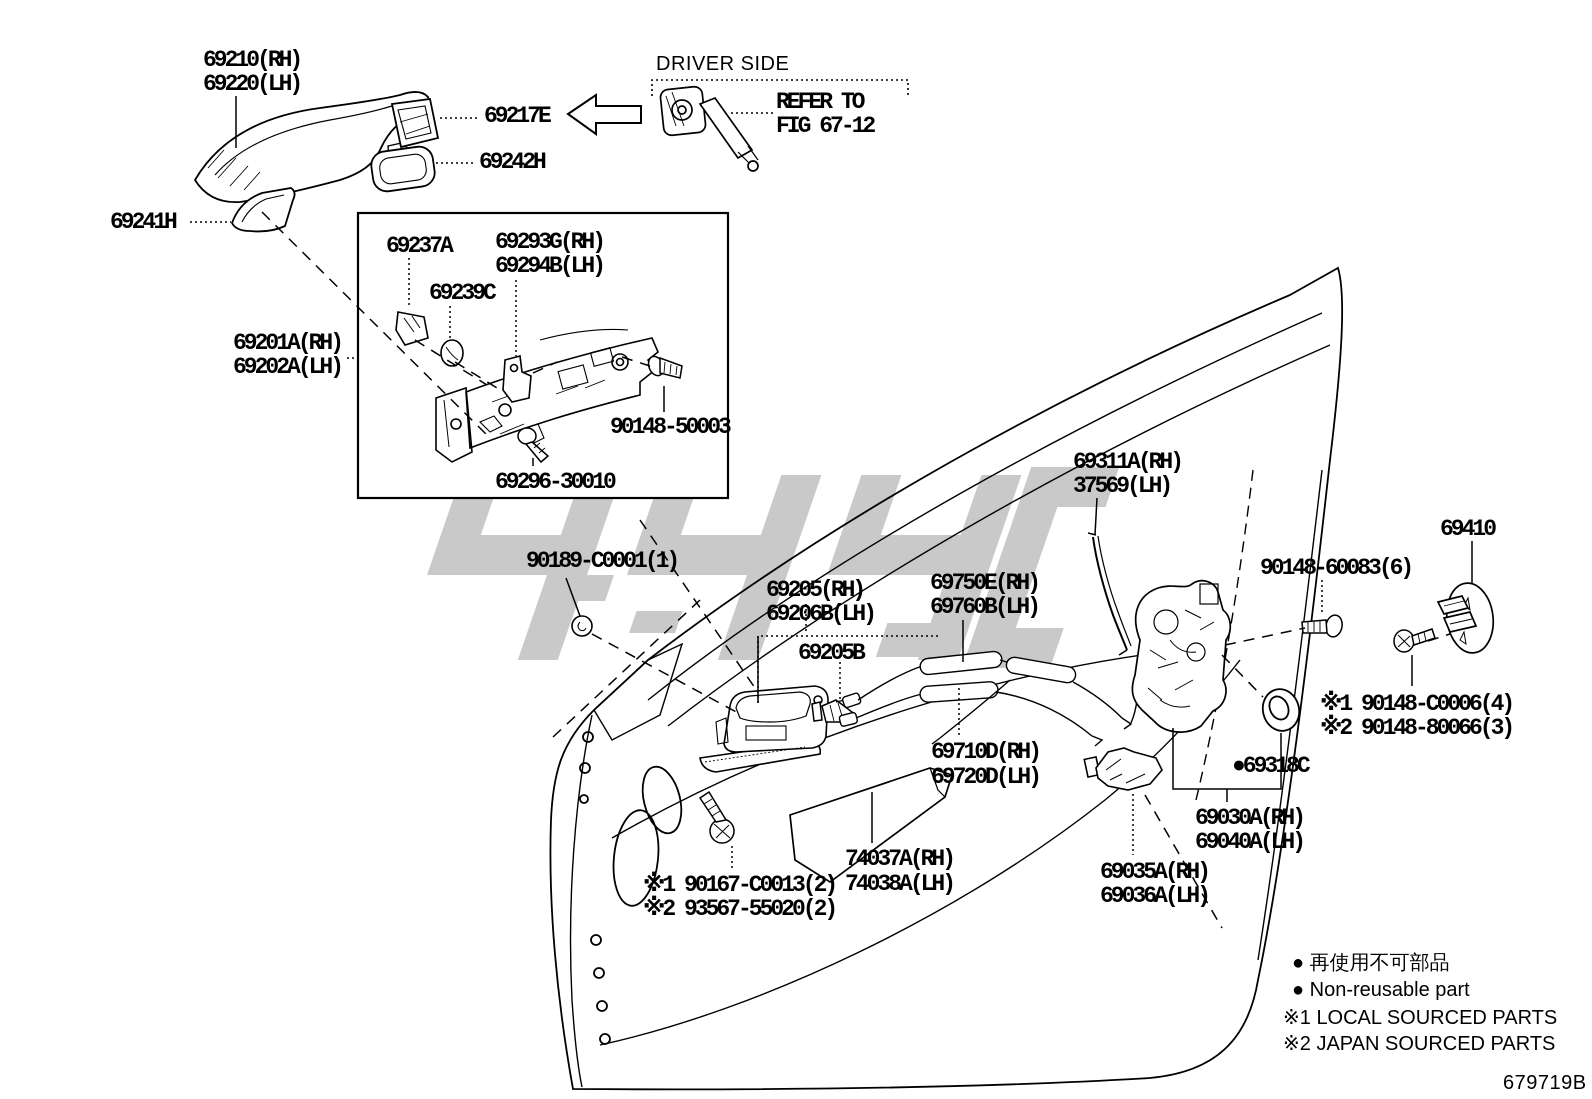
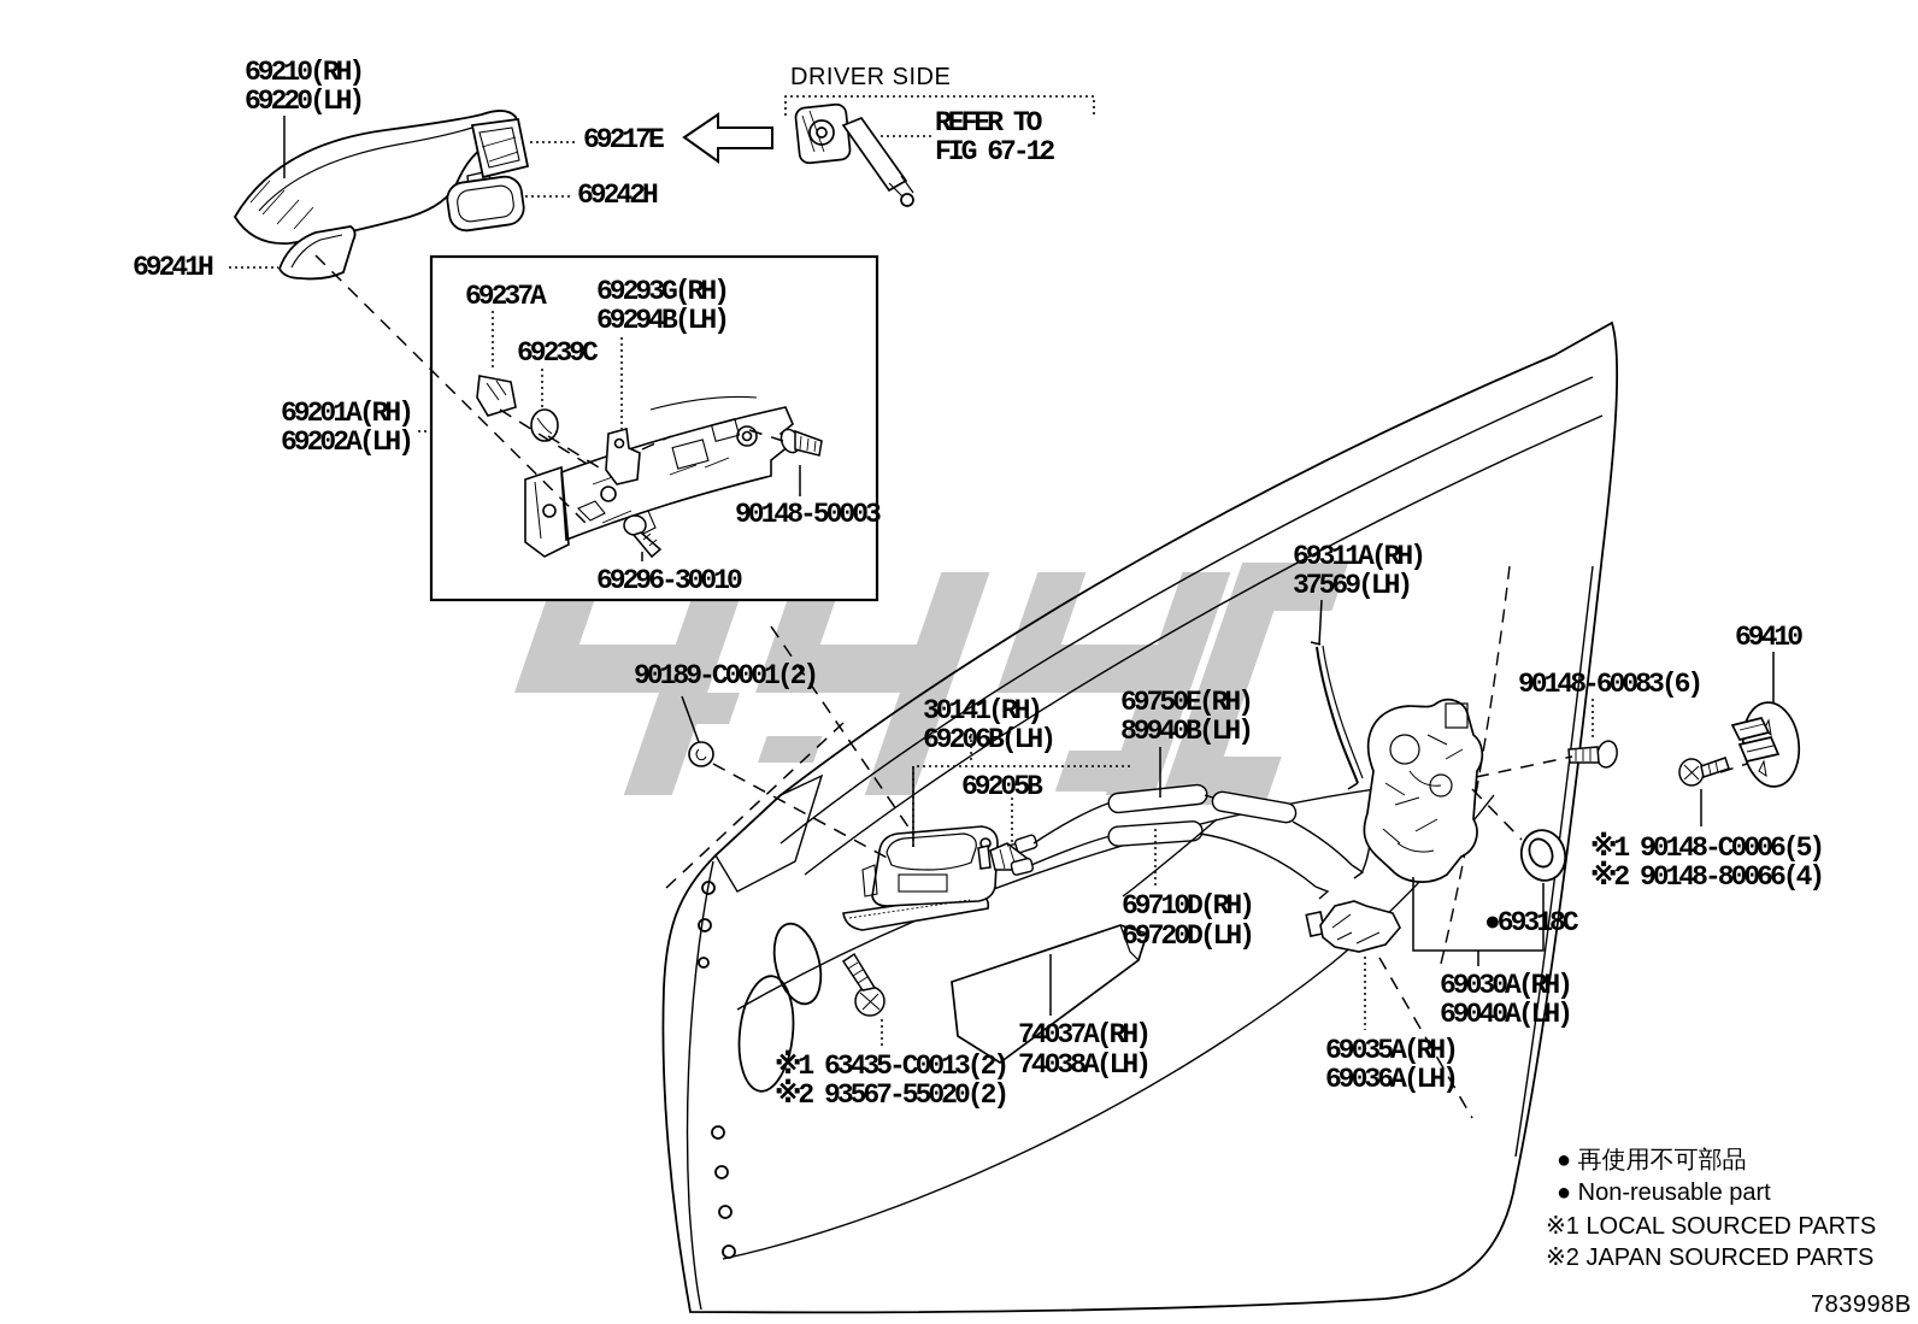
  69210(RH)
  69220(LH)
  69217E
  69242H
  69241H
  DRIVER SIDE
  REFER TO
  FIG 67-12
  69237A
  69293G(RH)
  69294B(LH)
  69239C
  69201A(RH)
  69202A(LH)
  90148-50003
  69296-30010
- 90189-C0001(1)
+ 90189-C0001(2)
- 69205(RH)
+ 30141(RH)
  69206B(LH)
  69205B
  69750E(RH)
- 69760B(LH)
+ 89940B(LH)
  69311A(RH)
  37569(LH)
  69410
  90148-60083(6)
- ※1 90148-C0006(4)
+ ※1 90148-C0006(5)
- ※2 90148-80066(3)
+ ※2 90148-80066(4)
  ●69318C
  69030A(RH)
  69040A(LH)
  69035A(RH)
  69036A(LH)
  69710D(RH)
  69720D(LH)
  74037A(RH)
  74038A(LH)
- ※1 90167-C0013(2)
+ ※1 63435-C0013(2)
  ※2 93567-55020(2)
  ● 再使用不可部品
  ● Non-reusable part
  ※1 LOCAL SOURCED PARTS
  ※2 JAPAN SOURCED PARTS
- 679719B
+ 783998B
